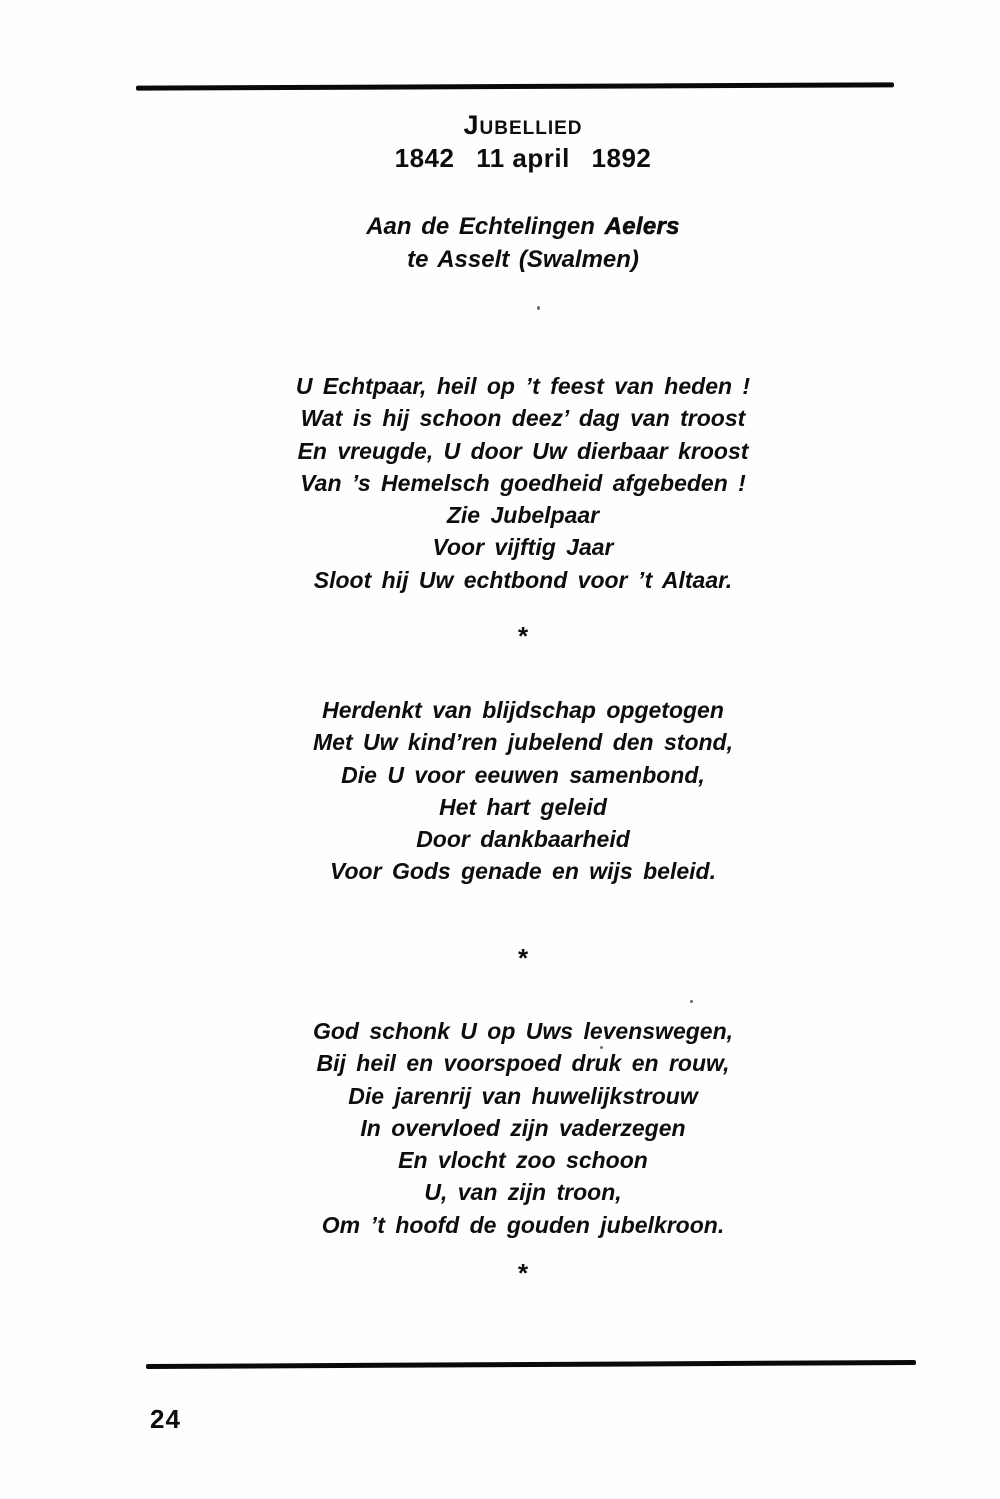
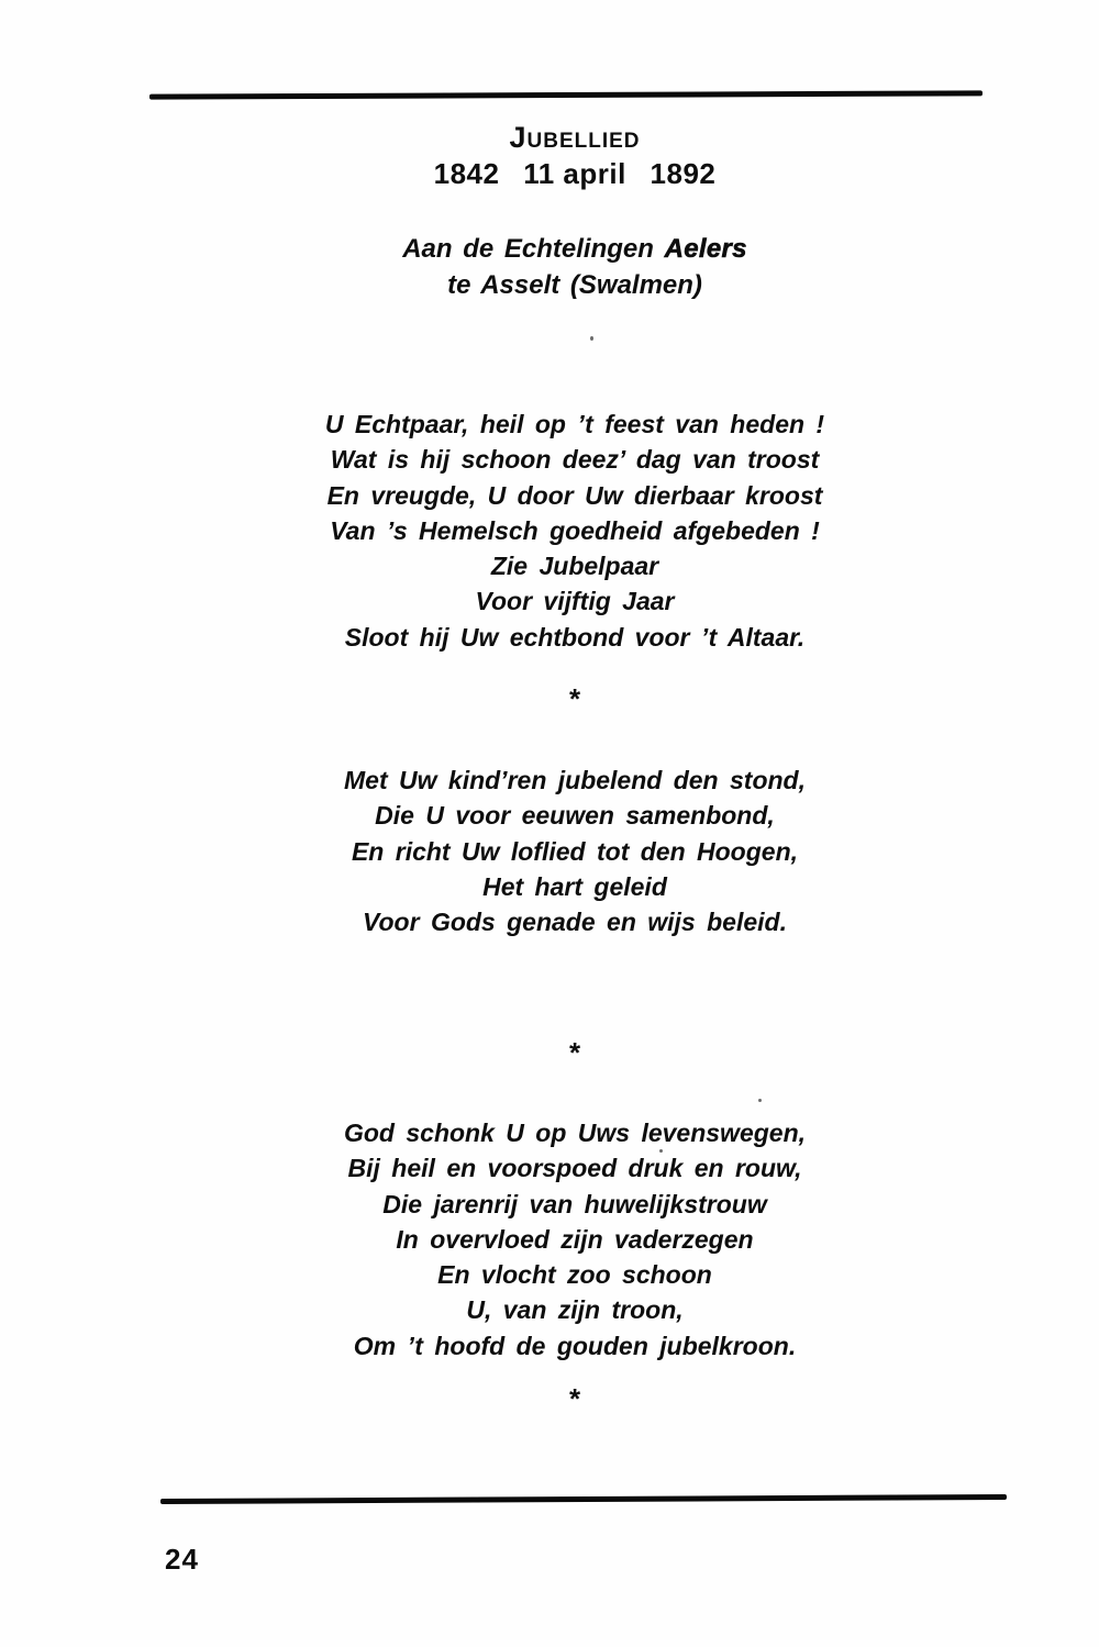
  Jubellied
  1842 11 april 1892
  Aan de Echtelingen Aelers
  te Asselt (Swalmen)
  U Echtpaar, heil op ’t feest van heden !
  Wat is hij schoon deez’ dag van troost
  En vreugde, U door Uw dierbaar kroost
  Van ’s Hemelsch goedheid afgebeden !
  Zie Jubelpaar
  Voor vijftig Jaar
  Sloot hij Uw echtbond voor ’t Altaar.
  *
- Herdenkt van blijdschap opgetogen
  Met Uw kind’ren jubelend den stond,
  Die U voor eeuwen samenbond,
+ En richt Uw loflied tot den Hoogen,
  Het hart geleid
- Door dankbaarheid
  Voor Gods genade en wijs beleid.
  *
  God schonk U op Uws levenswegen,
  Bij heil en voorspoed druk en rouw,
  Die jarenrij van huwelijkstrouw
  In overvloed zijn vaderzegen
  En vlocht zoo schoon
  U, van zijn troon,
  Om ’t hoofd de gouden jubelkroon.
  *
  24
